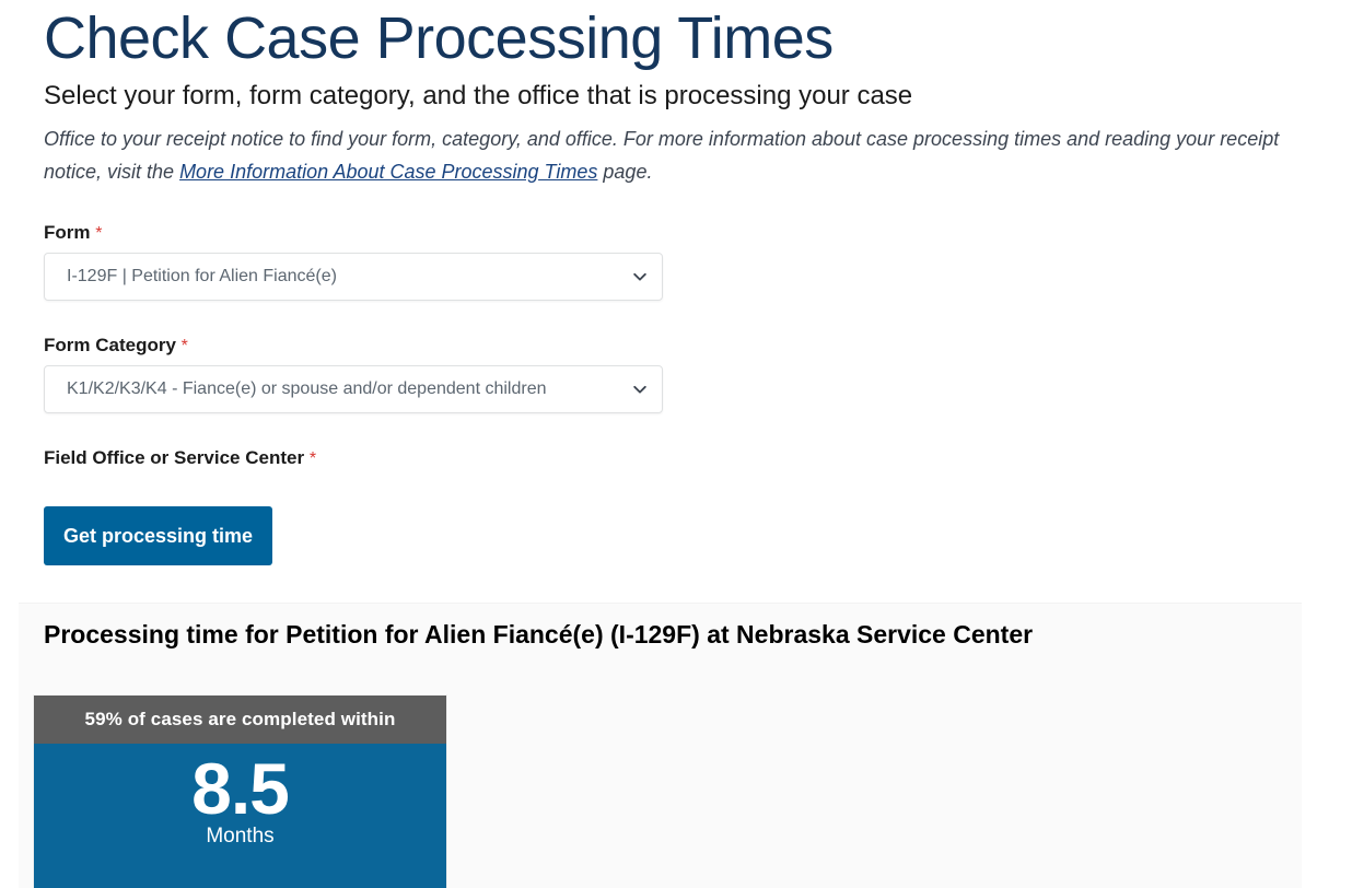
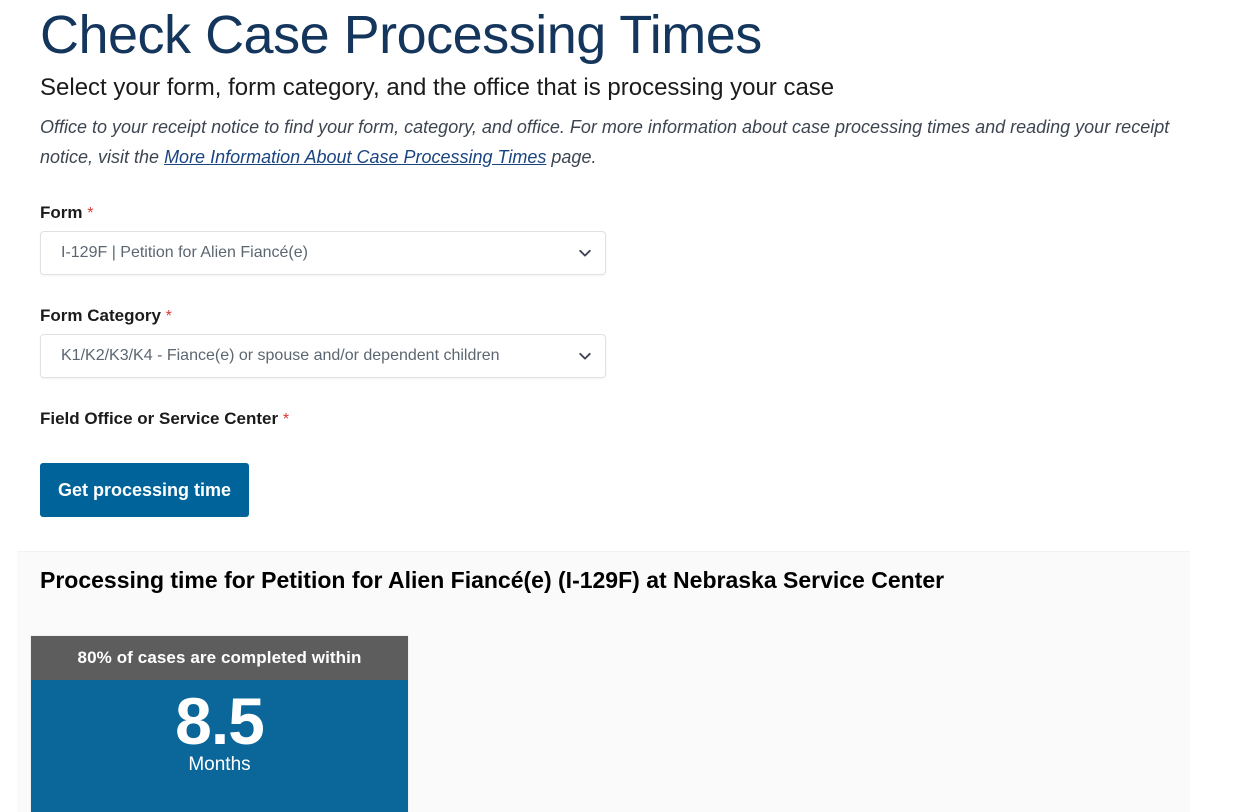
  Check Case Processing Times
  Select your form, form category, and the office that is processing your case
  Office to your receipt notice to find your form, category, and office. For more information about case processing times and reading your receipt notice, visit the More Information About Case Processing Times page.
  Form *
  I-129F | Petition for Alien Fiancé(e)
  Form Category *
  K1/K2/K3/K4 - Fiance(e) or spouse and/or dependent children
  Field Office or Service Center *
  Get processing time
  Processing time for Petition for Alien Fiancé(e) (I-129F) at Nebraska Service Center
- 59% of cases are completed within
+ 80% of cases are completed within
  8.5
  Months
